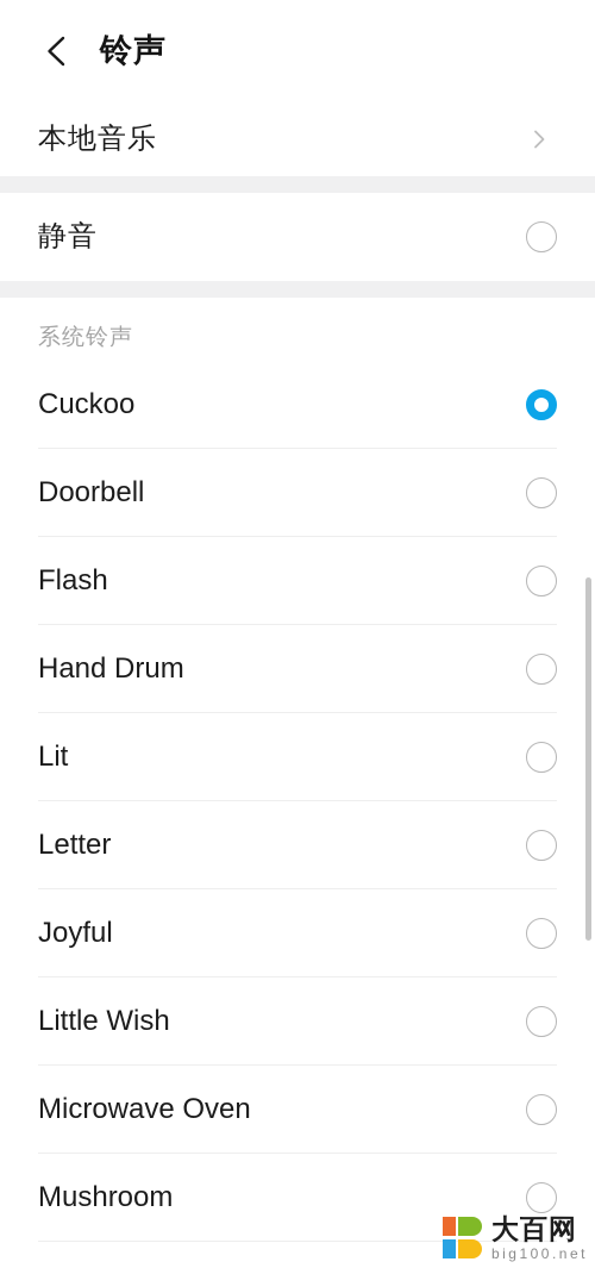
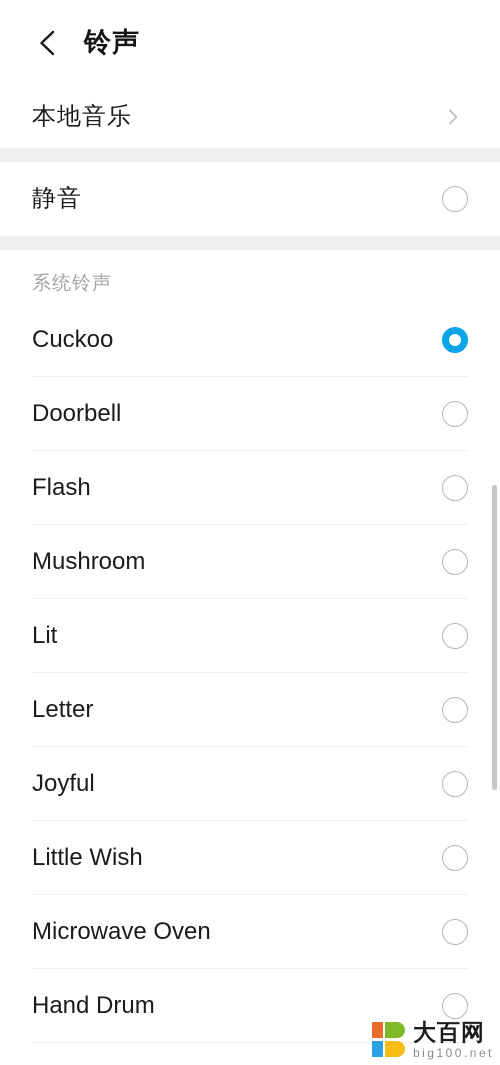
  铃声
  本地音乐
  静音
  系统铃声
  Cuckoo
  Doorbell
  Flash
- Hand Drum
+ Mushroom
  Lit
  Letter
  Joyful
  Little Wish
  Microwave Oven
- Mushroom
+ Hand Drum
  大百网
  big100.net
